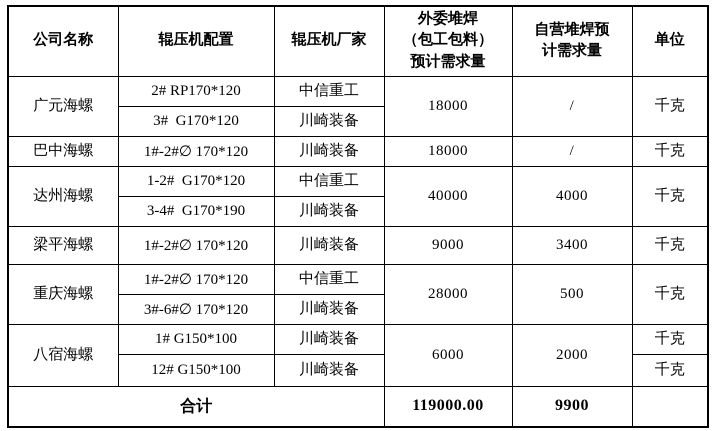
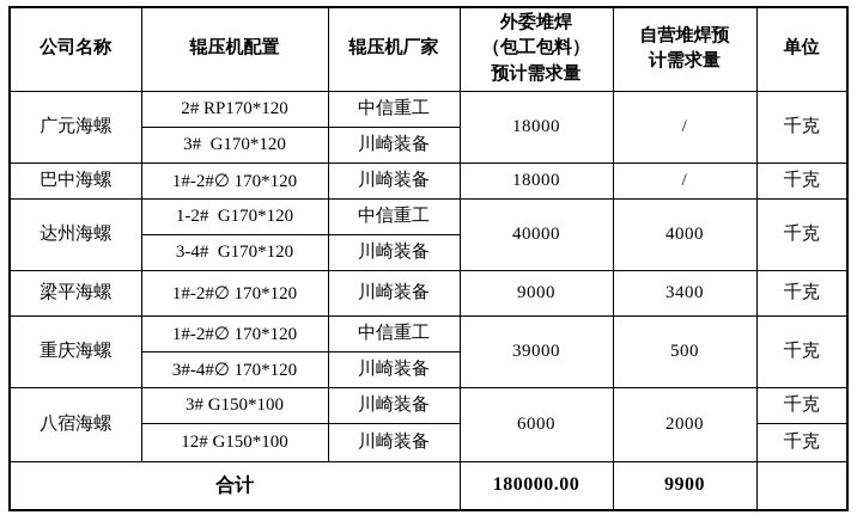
  公司名称	辊压机配置	辊压机厂家	外委堆焊 （包工包料） 预计需求量	自营堆焊预 计需求量	单位
  广元海螺	2# RP170*120	中信重工	18000	/	千克
  3# G170*120	川崎装备
  巴中海螺	1#-2#∅ 170*120	川崎装备	18000	/	千克
  达州海螺	1-2# G170*120	中信重工	40000	4000	千克
- 3-4# G170*190	川崎装备
+ 3-4# G170*120	川崎装备
  梁平海螺	1#-2#∅ 170*120	川崎装备	9000	3400	千克
- 重庆海螺	1#-2#∅ 170*120	中信重工	28000	500	千克
+ 重庆海螺	1#-2#∅ 170*120	中信重工	39000	500	千克
- 3#-6#∅ 170*120	川崎装备
+ 3#-4#∅ 170*120	川崎装备
- 八宿海螺	1# G150*100	川崎装备	6000	2000	千克
+ 八宿海螺	3# G150*100	川崎装备	6000	2000	千克
  12# G150*100	川崎装备	千克
- 合计	119000.00	9900
+ 合计	180000.00	9900
